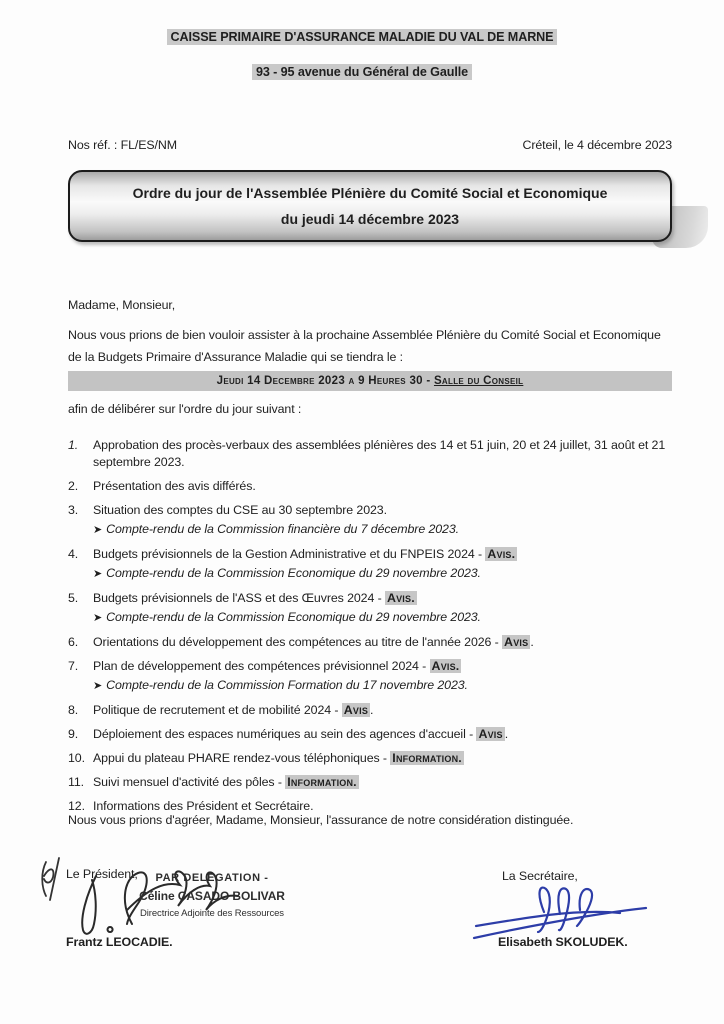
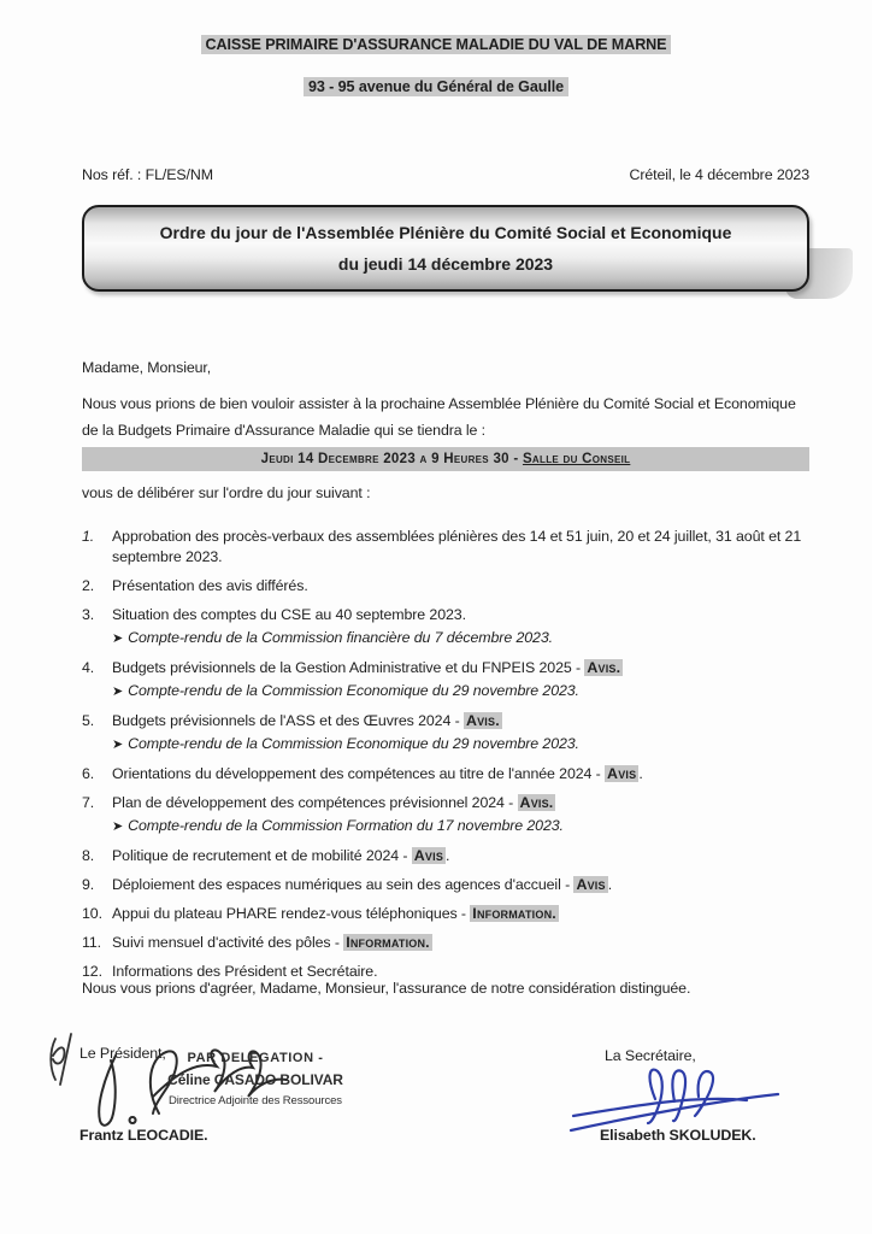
  CAISSE PRIMAIRE D'ASSURANCE MALADIE DU VAL DE MARNE
  93 - 95 avenue du Général de Gaulle
  Nos réf. : FL/ES/NM
  Créteil, le 4 décembre 2023
  Ordre du jour de l'Assemblée Plénière du Comité Social et Economique
  du jeudi 14 décembre 2023
  Madame, Monsieur,
  Nous vous prions de bien vouloir assister à la prochaine Assemblée Plénière du Comité Social et Economique de la Budgets Primaire d'Assurance Maladie qui se tiendra le :
  Jeudi 14 Decembre 2023 a 9 Heures 30 - Salle du Conseil
- afin de délibérer sur l'ordre du jour suivant :
+ vous de délibérer sur l'ordre du jour suivant :
  1.
  Approbation des procès-verbaux des assemblées plénières des 14 et 51 juin, 20 et 24 juillet, 31 août et 21 septembre 2023.
  2.
  Présentation des avis différés.
  3.
- Situation des comptes du CSE au 30 septembre 2023.
+ Situation des comptes du CSE au 40 septembre 2023.
  ➤ Compte-rendu de la Commission financière du 7 décembre 2023.
  4.
- Budgets prévisionnels de la Gestion Administrative et du FNPEIS 2024 - Avis.
+ Budgets prévisionnels de la Gestion Administrative et du FNPEIS 2025 - Avis.
  ➤ Compte-rendu de la Commission Economique du 29 novembre 2023.
  5.
  Budgets prévisionnels de l'ASS et des Œuvres 2024 - Avis.
  ➤ Compte-rendu de la Commission Economique du 29 novembre 2023.
  6.
- Orientations du développement des compétences au titre de l'année 2026 - Avis .
+ Orientations du développement des compétences au titre de l'année 2024 - Avis .
  7.
  Plan de développement des compétences prévisionnel 2024 - Avis.
  ➤ Compte-rendu de la Commission Formation du 17 novembre 2023.
  8.
  Politique de recrutement et de mobilité 2024 - Avis .
  9.
  Déploiement des espaces numériques au sein des agences d'accueil - Avis .
  10.
  Appui du plateau PHARE rendez-vous téléphoniques - Information.
  11.
  Suivi mensuel d'activité des pôles - Information.
  12.
  Informations des Président et Secrétaire.
  Nous vous prions d'agréer, Madame, Monsieur, l'assurance de notre considération distinguée.
  Le Président
  PA DELEGATION -
  éline CASADOLIVAR
  Directrice Adjointe des Ressources
  Frantz LEOCADIE.
  La Secrétaire,
  Elisabeth SKOLUDEK.
